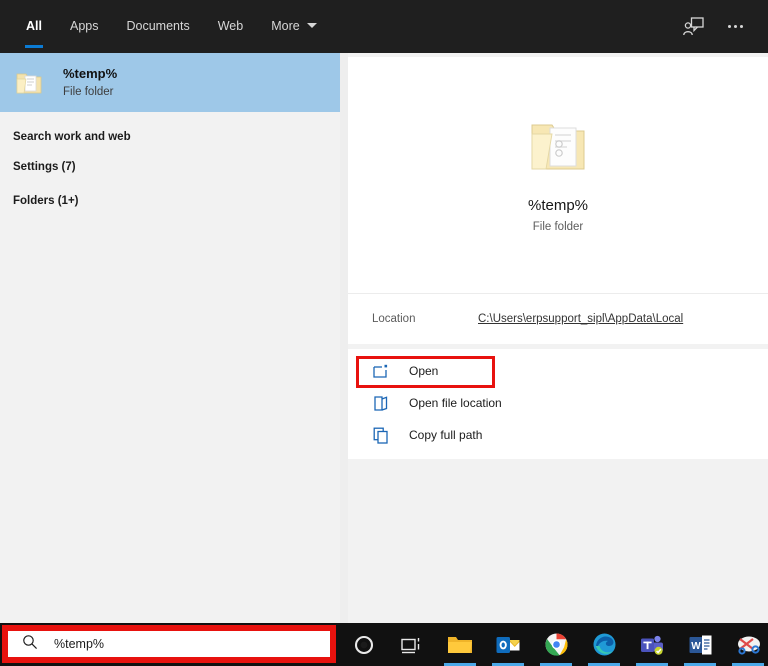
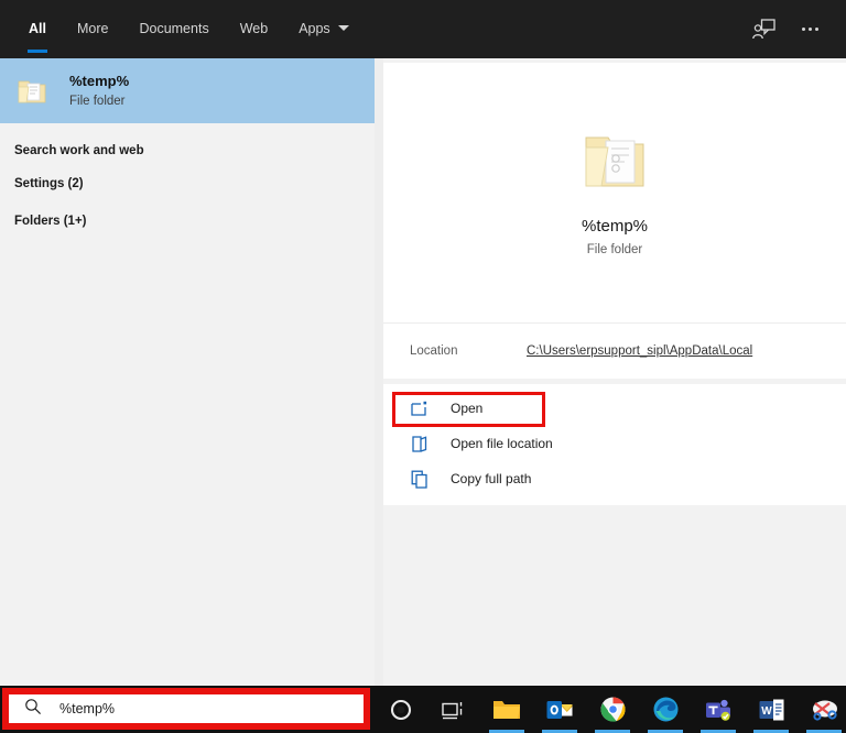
  All
- Apps
+ More
  Documents
  Web
- More
+ Apps
  %temp%
  File folder
  Search work and web
- Settings (7)
+ Settings (2)
  Folders (1+)
  %temp%
  File folder
  Location
  C:\Users\erpsupport_sipl\AppData\Local
  Open
  Open file location
  Copy full path
  W
  %temp%
